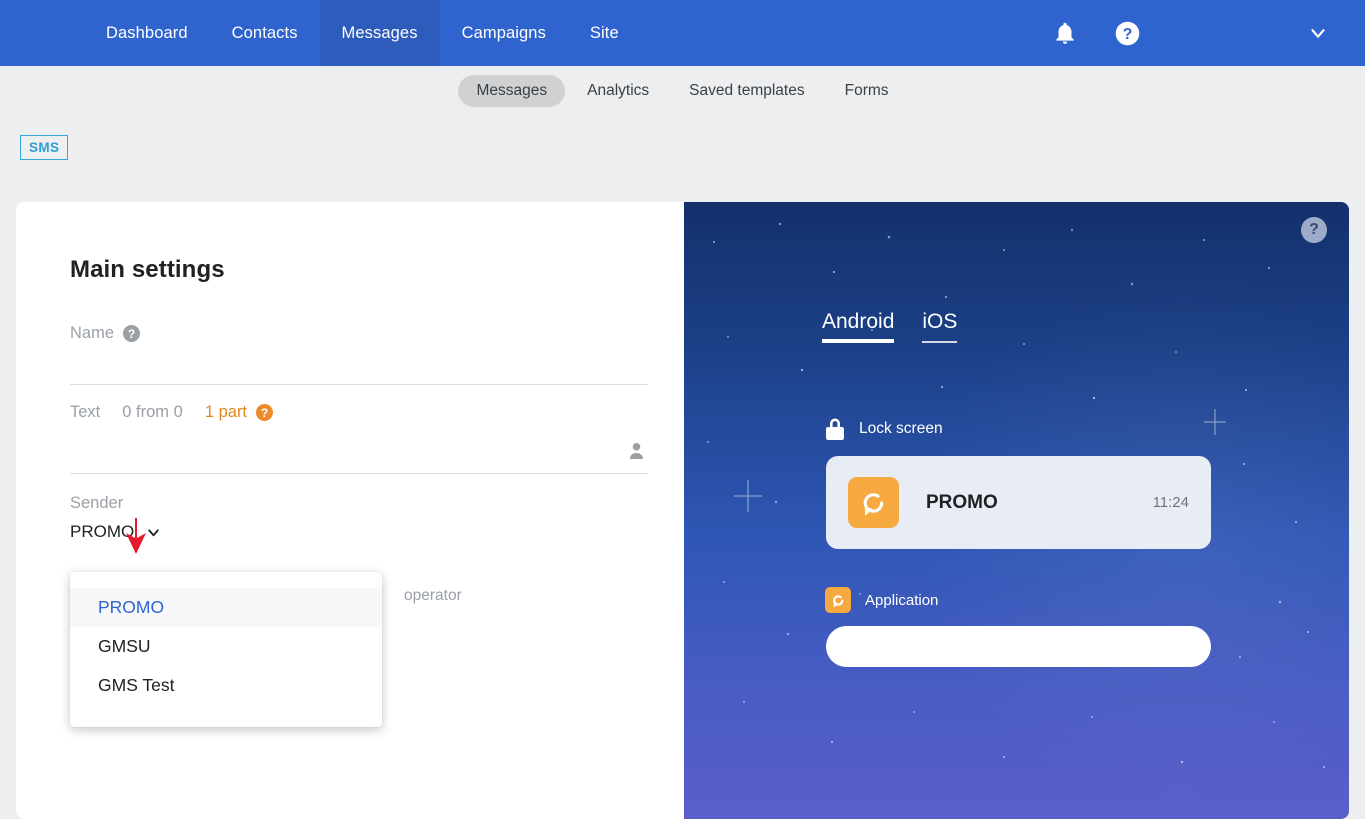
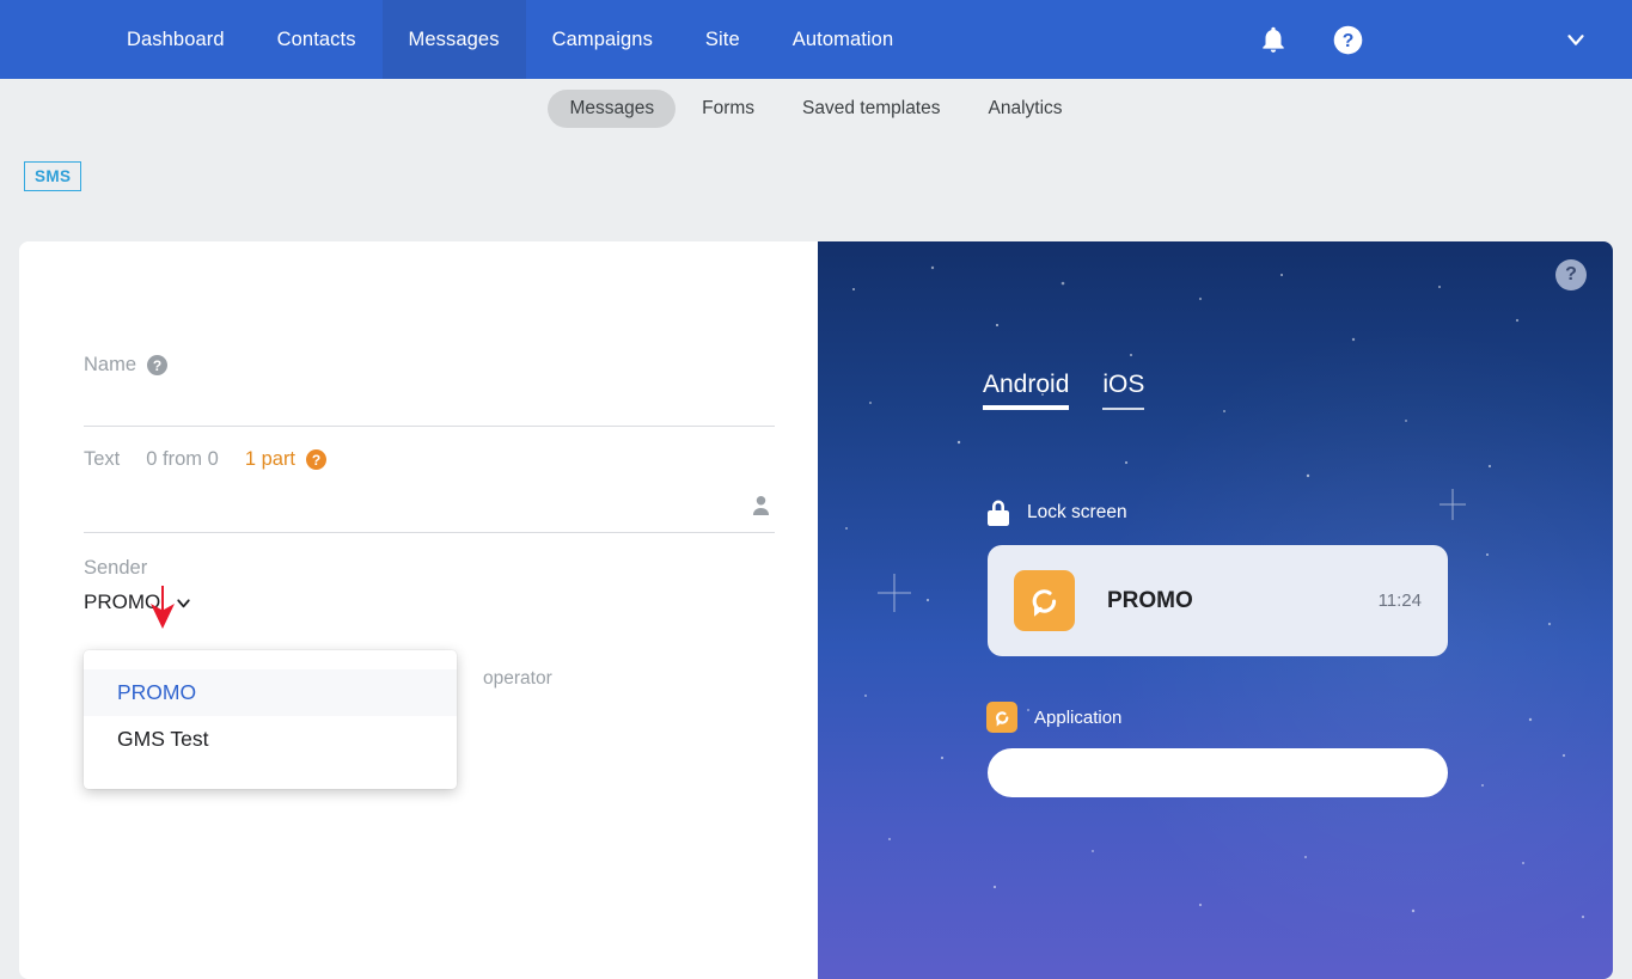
  Dashboard
  Contacts
  Messages
  Campaigns
  Site
+ Automation
  ?
  Messages
- Analytics
+ Forms
  Saved templates
- Forms
+ Analytics
  SMS
- Main settings
  Name
  ?
  Text
  0 from 0
  1 part
  ?
  Sender
  PROMO
  operator
  PROMO
- GMSU
  GMS Test
  ?
  Android
  iOS
  Lock screen
  PROMO
  11:24
  Application
